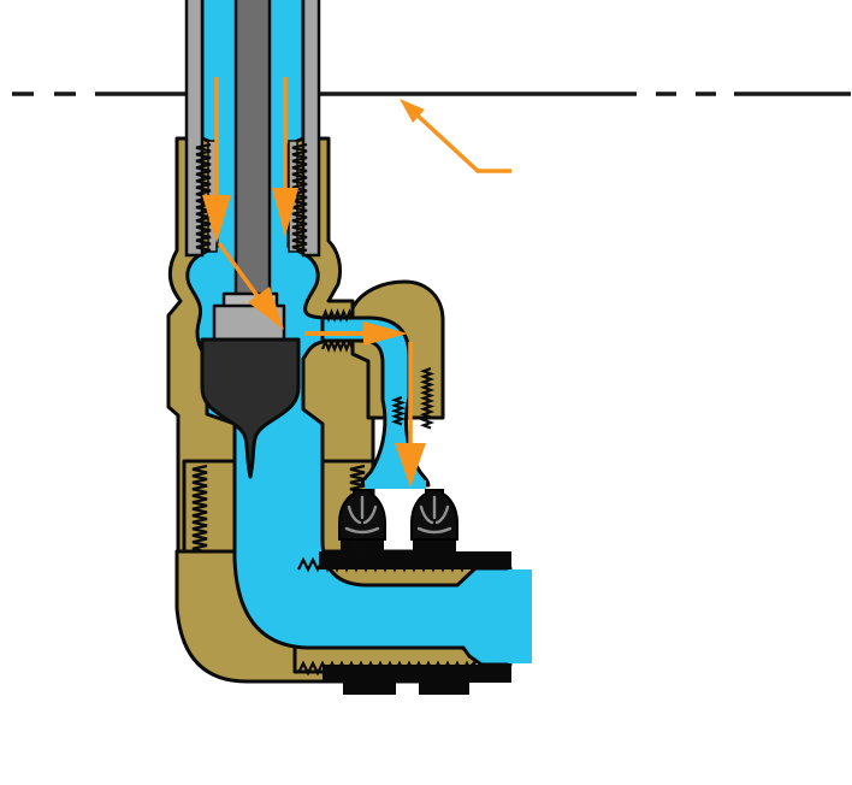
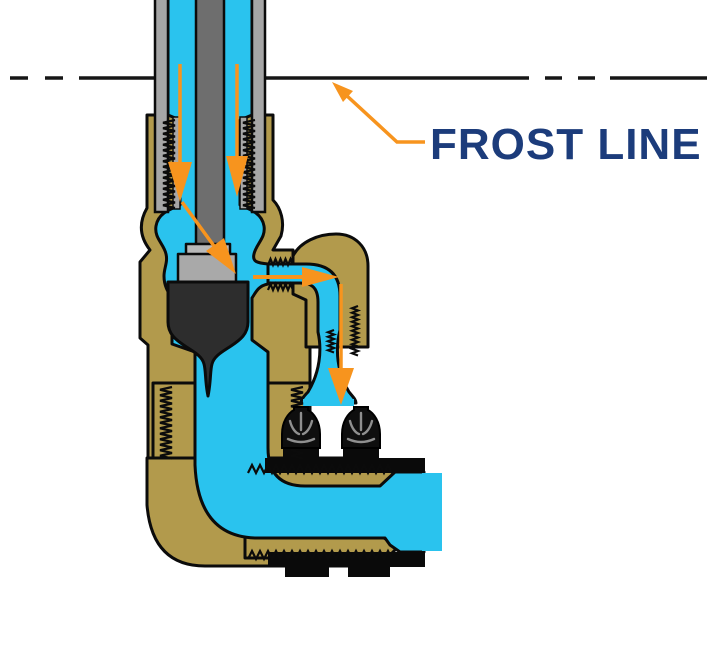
+ FROST LINE
